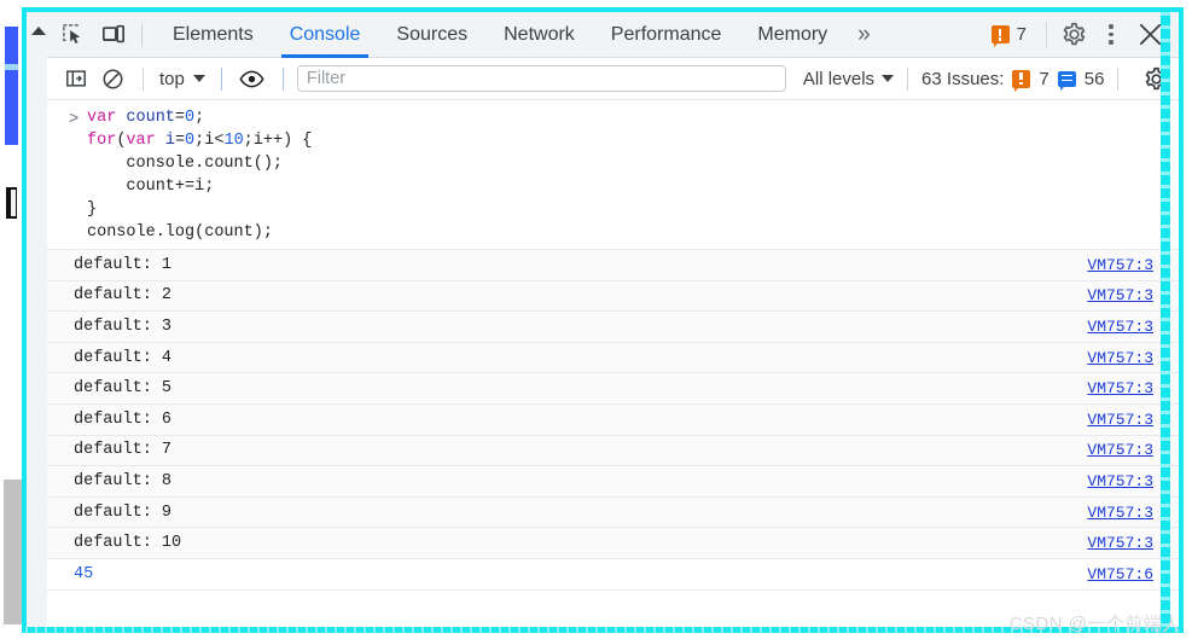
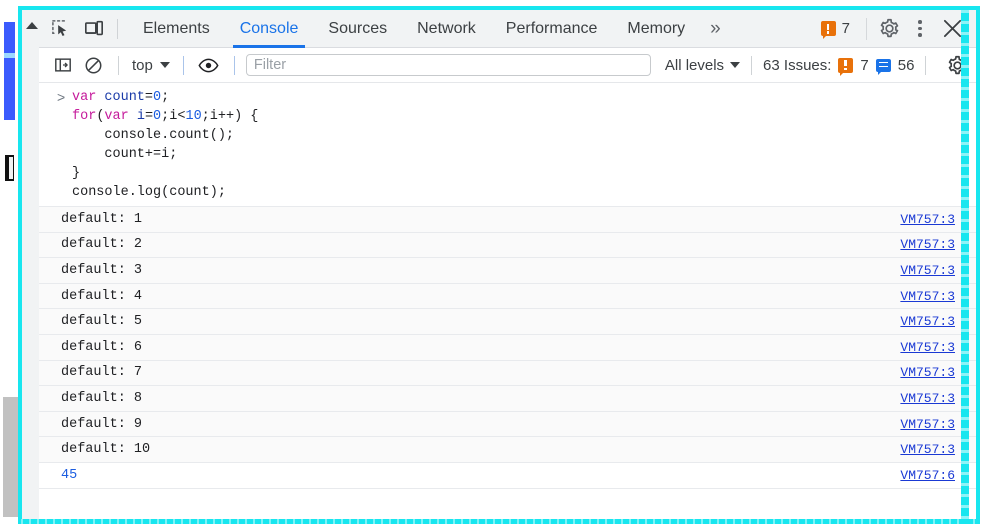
- CSDN @一个前端人
